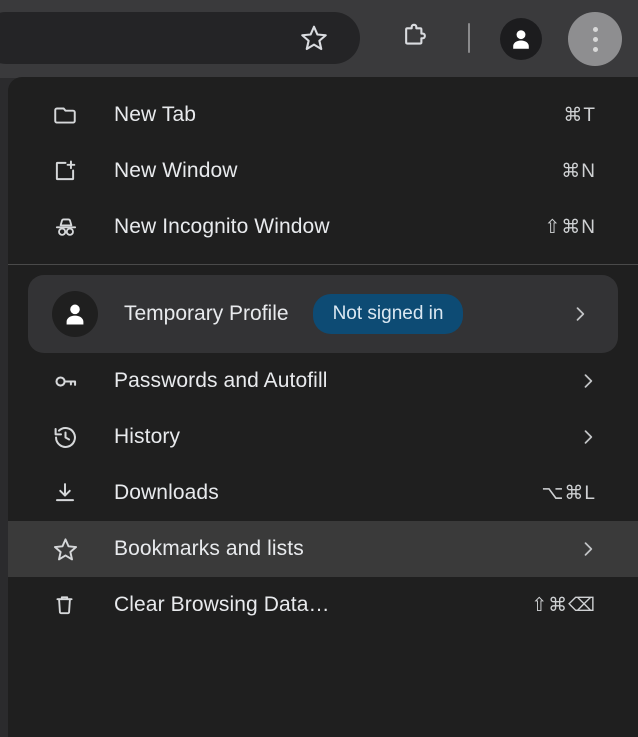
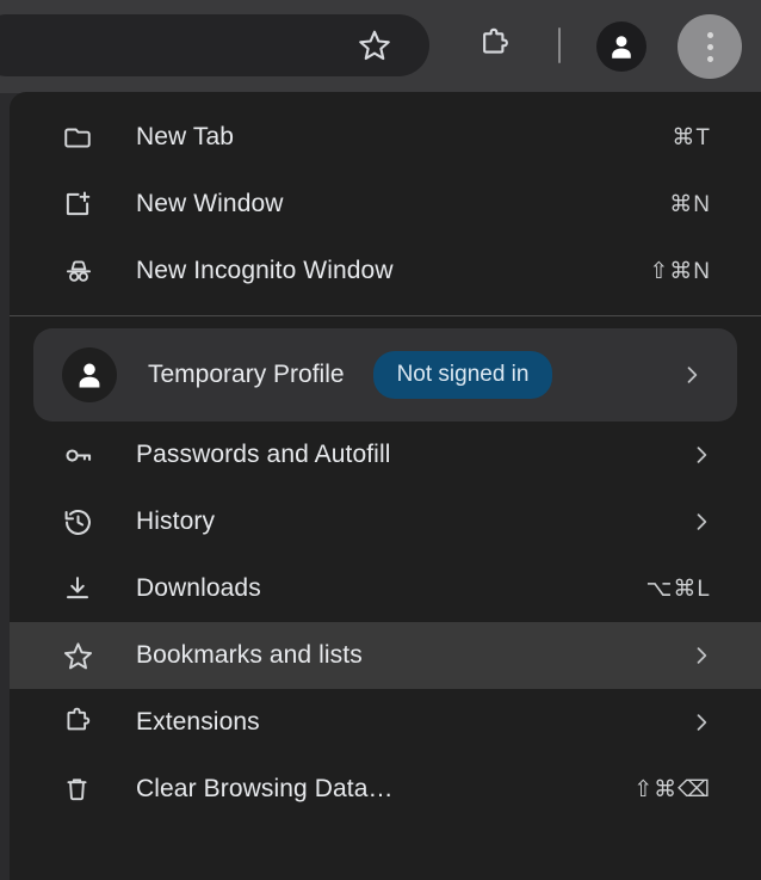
  New Tab
  ⌘T
  New Window
  ⌘N
  New Incognito Window
  ⇧⌘N
  Temporary Profile
  Not signed in
  Passwords and Autofill
  History
  Downloads
  ⌥⌘L
  Bookmarks and lists
+ Extensions
  Clear Browsing Data…
  ⇧⌘⌫
